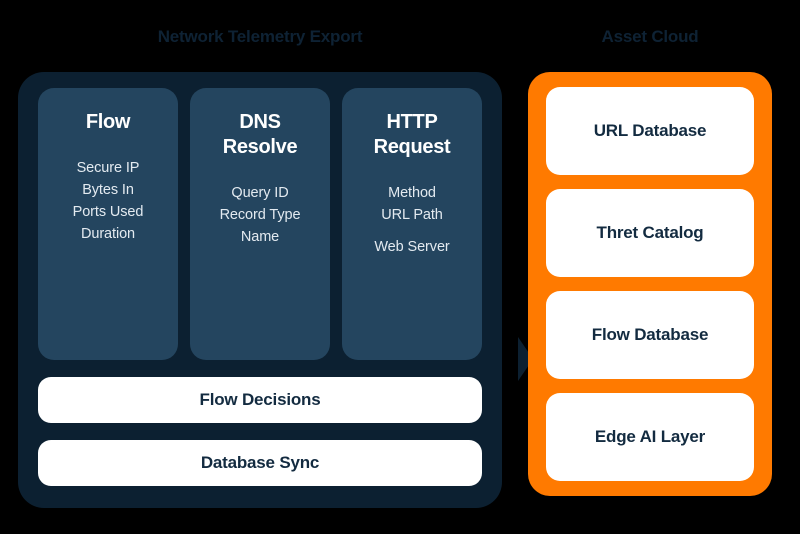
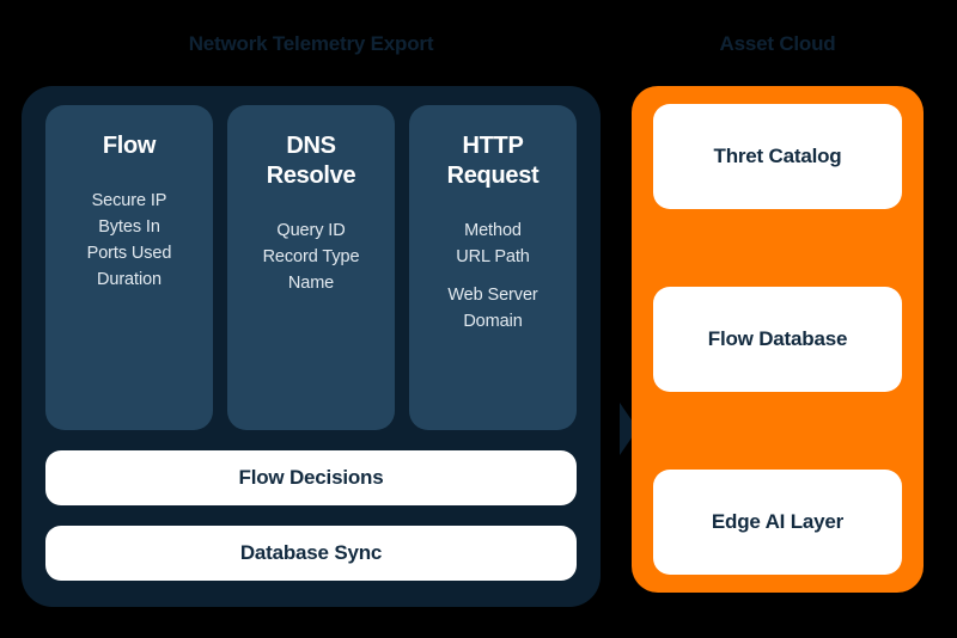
  Network Telemetry Export
  Asset Cloud
  Flow
  Secure IP
  Bytes In
  Ports Used
  Duration
  DNS
  Resolve
  Query ID
  Record Type
  Name
  HTTP
  Request
  Method
  URL Path
  Web Server
+ Domain
  Flow Decisions
  Database Sync
- URL Database
  Thret Catalog
  Flow Database
  Edge AI Layer
